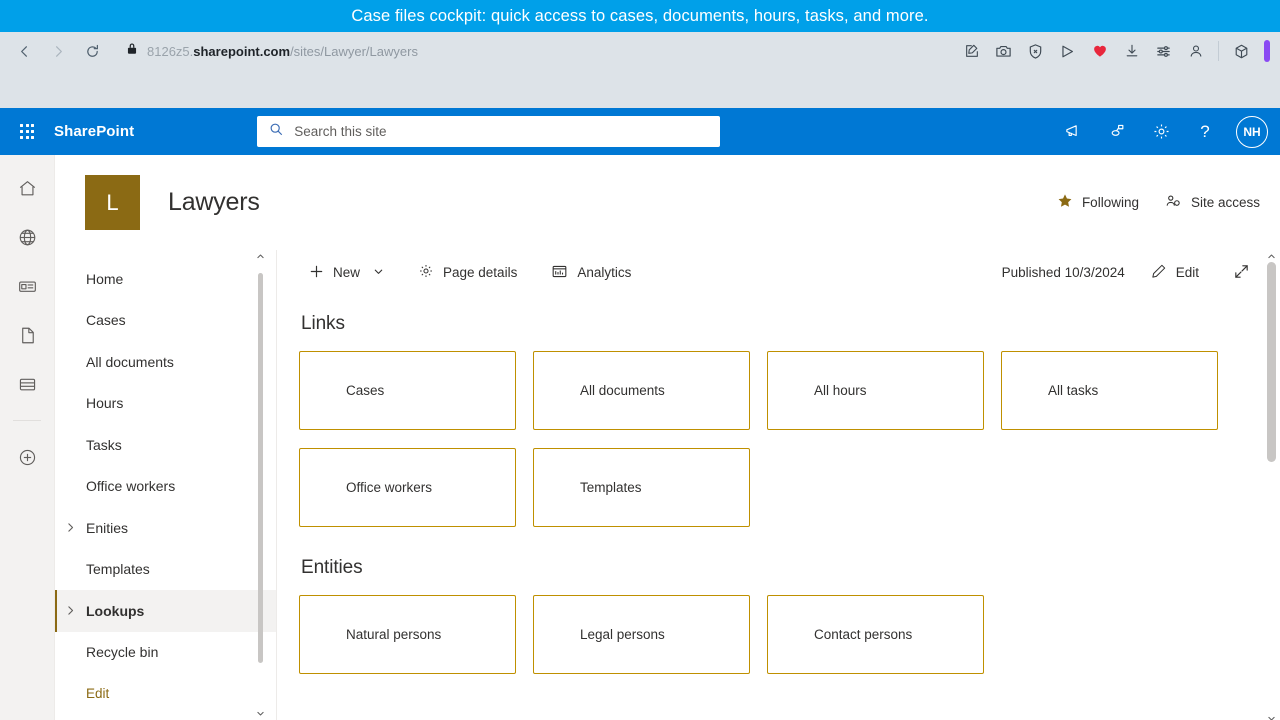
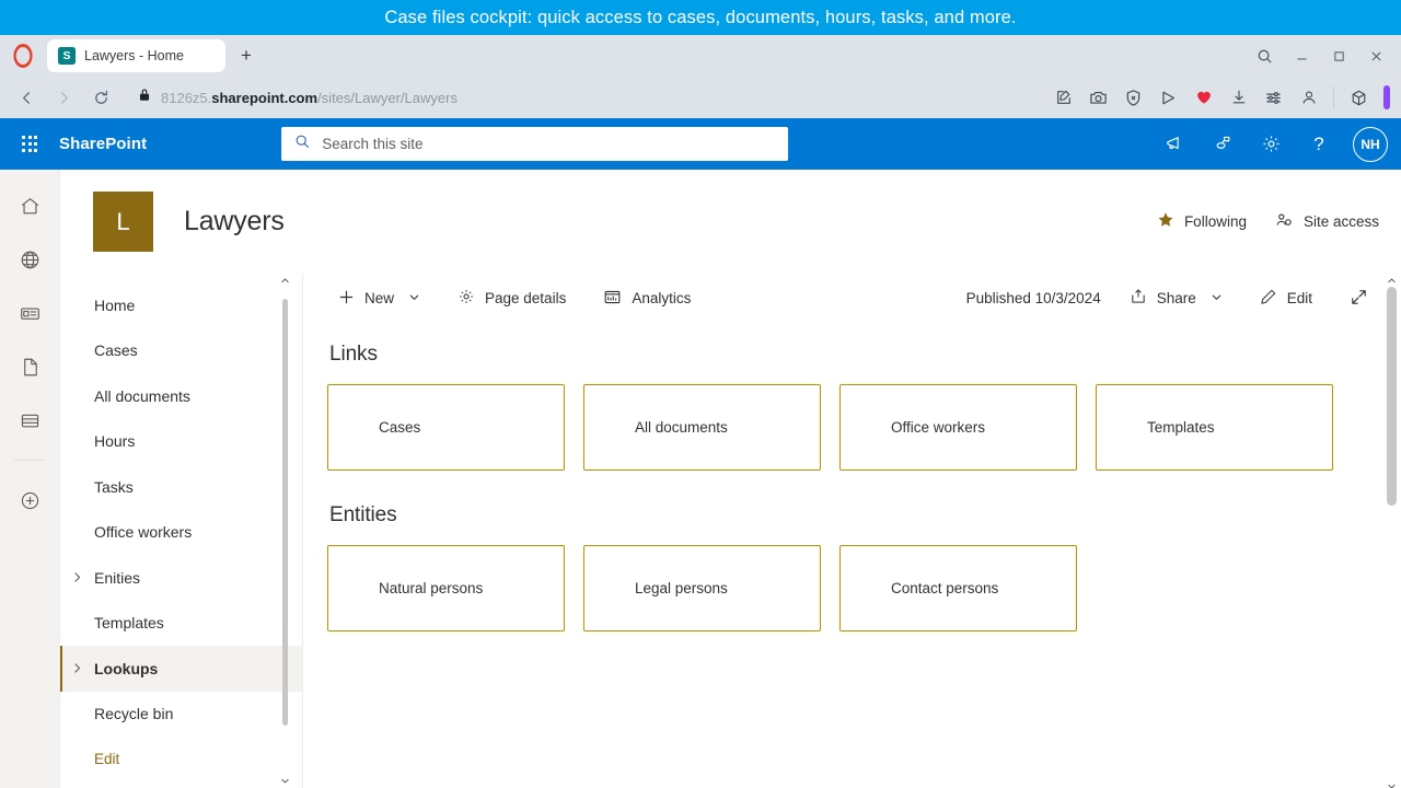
  Case files cockpit: quick access to cases, documents, hours, tasks, and more.
+ S
+ Lawyers - Home
+ +
  8126z5.sharepoint.com/sites/Lawyer/Lawyers
  SharePoint
  Search this site
  ?
  NH
  L
  Lawyers
  Following
  Site access
  Home
  Cases
  All documents
  Hours
  Tasks
  Office workers
  Enities
  Templates
  Lookups
  Recycle bin
  Edit
  New
  Page details
  Analytics
  Published 10/3/2024
+ Share
  Edit
  Links
  Cases
  All documents
- All hours
- All tasks
  Office workers
  Templates
  Entities
  Natural persons
  Legal persons
  Contact persons
